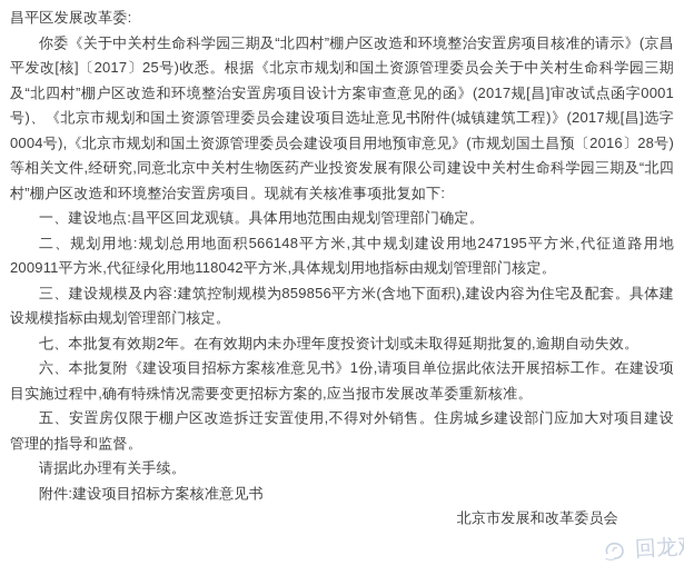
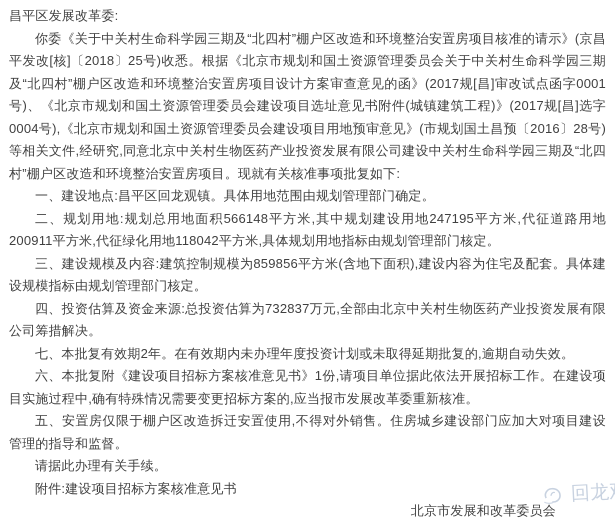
  昌平区发展改革委:
- 你委《关于中关村生命科学园三期及“北四村”棚户区改造和环境整治安置房项目核准的请示》(京昌平发改[核]〔2017〕25号)收悉。根据《北京市规划和国土资源管理委员会关于中关村生命科学园三期及“北四村”棚户区改造和环境整治安置房项目设计方案审查意见的函》(2017规[昌]审改试点函字0001号)、《北京市规划和国土资源管理委员会建设项目选址意见书附件(城镇建筑工程)》(2017规[昌]选字0004号),《北京市规划和国土资源管理委员会建设项目用地预审意见》(市规划国土昌预〔2016〕28号)等相关文件,经研究,同意北京中关村生物医药产业投资发展有限公司建设中关村生命科学园三期及“北四村”棚户区改造和环境整治安置房项目。现就有关核准事项批复如下:
+ 你委《关于中关村生命科学园三期及“北四村”棚户区改造和环境整治安置房项目核准的请示》(京昌平发改[核]〔2018〕25号)收悉。根据《北京市规划和国土资源管理委员会关于中关村生命科学园三期及“北四村”棚户区改造和环境整治安置房项目设计方案审查意见的函》(2017规[昌]审改试点函字0001号)、《北京市规划和国土资源管理委员会建设项目选址意见书附件(城镇建筑工程)》(2017规[昌]选字0004号),《北京市规划和国土资源管理委员会建设项目用地预审意见》(市规划国土昌预〔2016〕28号)等相关文件,经研究,同意北京中关村生物医药产业投资发展有限公司建设中关村生命科学园三期及“北四村”棚户区改造和环境整治安置房项目。现就有关核准事项批复如下:
  一、建设地点:昌平区回龙观镇。具体用地范围由规划管理部门确定。
  二、规划用地:规划总用地面积566148平方米,其中规划建设用地247195平方米,代征道路用地200911平方米,代征绿化用地118042平方米,具体规划用地指标由规划管理部门核定。
  三、建设规模及内容:建筑控制规模为859856平方米(含地下面积),建设内容为住宅及配套。具体建设规模指标由规划管理部门核定。
+ 四、投资估算及资金来源:总投资估算为732837万元,全部由北京中关村生物医药产业投资发展有限公司筹措解决。
  七、本批复有效期2年。在有效期内未办理年度投资计划或未取得延期批复的,逾期自动失效。
  六、本批复附《建设项目招标方案核准意见书》1份,请项目单位据此依法开展招标工作。在建设项目实施过程中,确有特殊情况需要变更招标方案的,应当报市发展改革委重新核准。
  五、安置房仅限于棚户区改造拆迁安置使用,不得对外销售。住房城乡建设部门应加大对项目建设管理的指导和监督。
  请据此办理有关手续。
  附件:建设项目招标方案核准意见书
  北京市发展和改革委员会
